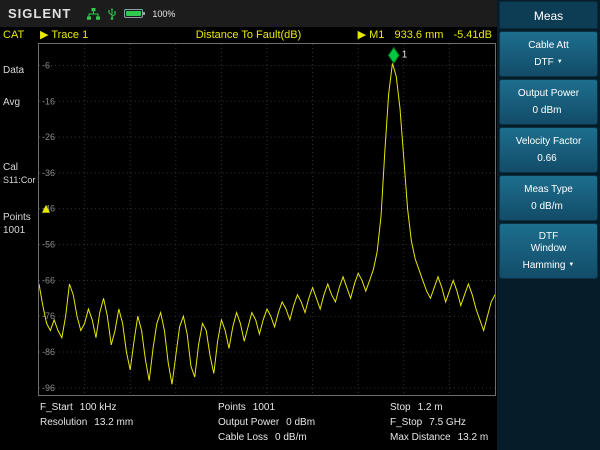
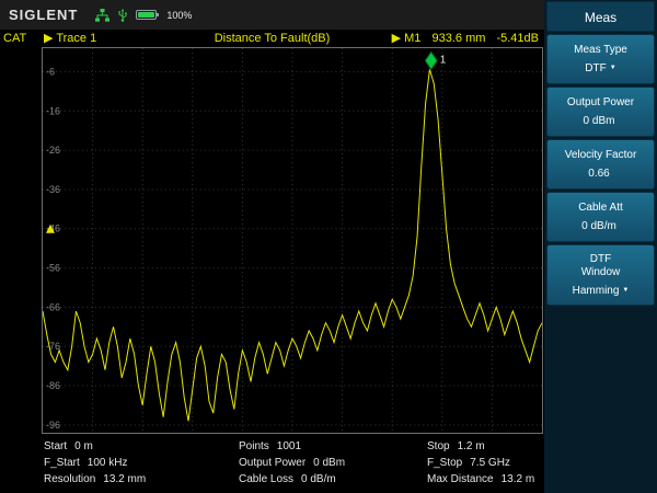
  SIGLENT
  100%
  CAT
  ▶ Trace 1
  Distance To Fault(dB)
  ▶ M1 933.6 mm -5.41dB
- Data
- Avg
- Cal
- S11:Cor
- Points
- 1001
  -6
  -16
  -26
  -36
  -56
  -66
  -76
  -86
  -96
  1
+ Start 0 m
  F_Start 100 kHz
  Resolution 13.2 mm
  Points 1001
  Output Power 0 dBm
  Cable Loss 0 dB/m
  Stop 1.2 m
  F_Stop 7.5 GHz
  Max Distance 13.2 m
  Meas
- Cable Att
+ Meas Type
  DTF
  Output Power
  0 dBm
  Velocity Factor
  0.66
- Meas Type
+ Cable Att
  0 dB/m
  DTF
  Window
  Hamming
